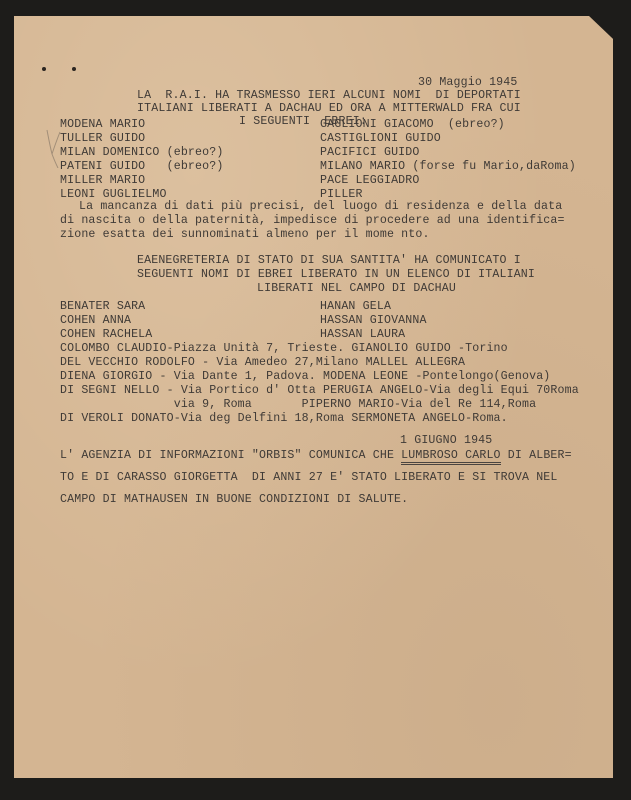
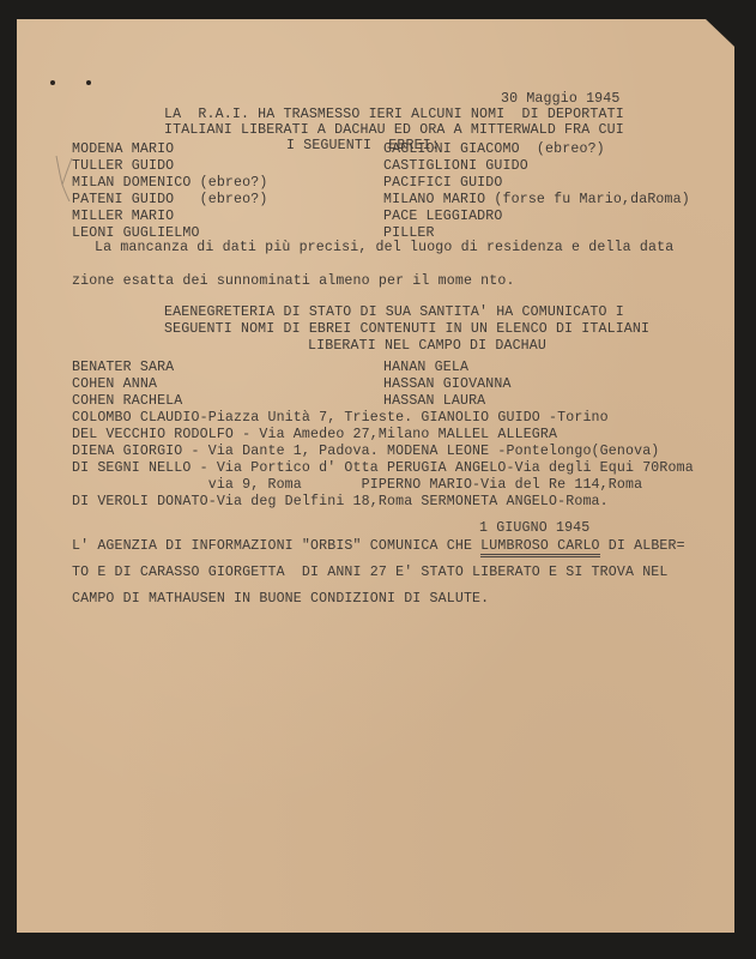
  30 Maggio 1945
  LA R.A.I. HA TRASMESSO IERI ALCUNI NOMI DI DEPORTATI
  ITALIANI LIBERATI A DACHAU ED ORA A MITTERWALD FRA CUI
  I SEGUENTI EBREI:
  MODENA MARIO
  TULLER GUIDO
  MILAN DOMENICO (ebreo?)
  PATENI GUIDO (ebreo?)
  MILLER MARIO
  LEONI GUGLIELMO
  GAGLIONI GIACOMO (ebreo?)
  CASTIGLIONI GUIDO
  PACIFICI GUIDO
  MILANO MARIO (forse fu Mario,daRoma)
  PACE LEGGIADRO
  PILLER
  La mancanza di dati più precisi, del luogo di residenza e della data
- di nascita o della paternità, impedisce di procedere ad una identifica=
  zione esatta dei sunnominati almeno per il mome nto.
  EAENEGRETERIA DI STATO DI SUA SANTITA' HA COMUNICATO I
- SEGUENTI NOMI DI EBREI LIBERATO IN UN ELENCO DI ITALIANI
+ SEGUENTI NOMI DI EBREI CONTENUTI IN UN ELENCO DI ITALIANI
  LIBERATI NEL CAMPO DI DACHAU
  BENATER SARA
  COHEN ANNA
  COHEN RACHELA
  HANAN GELA
  HASSAN GIOVANNA
  HASSAN LAURA
  COLOMBO CLAUDIO-Piazza Unità 7, Trieste. GIANOLIO GUIDO -Torino
  DEL VECCHIO RODOLFO - Via Amedeo 27,Milano MALLEL ALLEGRA
  DIENA GIORGIO - Via Dante 1, Padova. MODENA LEONE -Pontelongo(Genova)
  DI SEGNI NELLO - Via Portico d' Otta PERUGIA ANGELO-Via degli Equi 70Roma
  via 9, Roma PIPERNO MARIO-Via del Re 114,Roma
  DI VEROLI DONATO-Via deg Delfini 18,Roma SERMONETA ANGELO-Roma.
  1 GIUGNO 1945
  L' AGENZIA DI INFORMAZIONI "ORBIS" COMUNICA CHE LUMBROSO CARLO DI ALBER=
  TO E DI CARASSO GIORGETTA DI ANNI 27 E' STATO LIBERATO E SI TROVA NEL
  CAMPO DI MATHAUSEN IN BUONE CONDIZIONI DI SALUTE.
